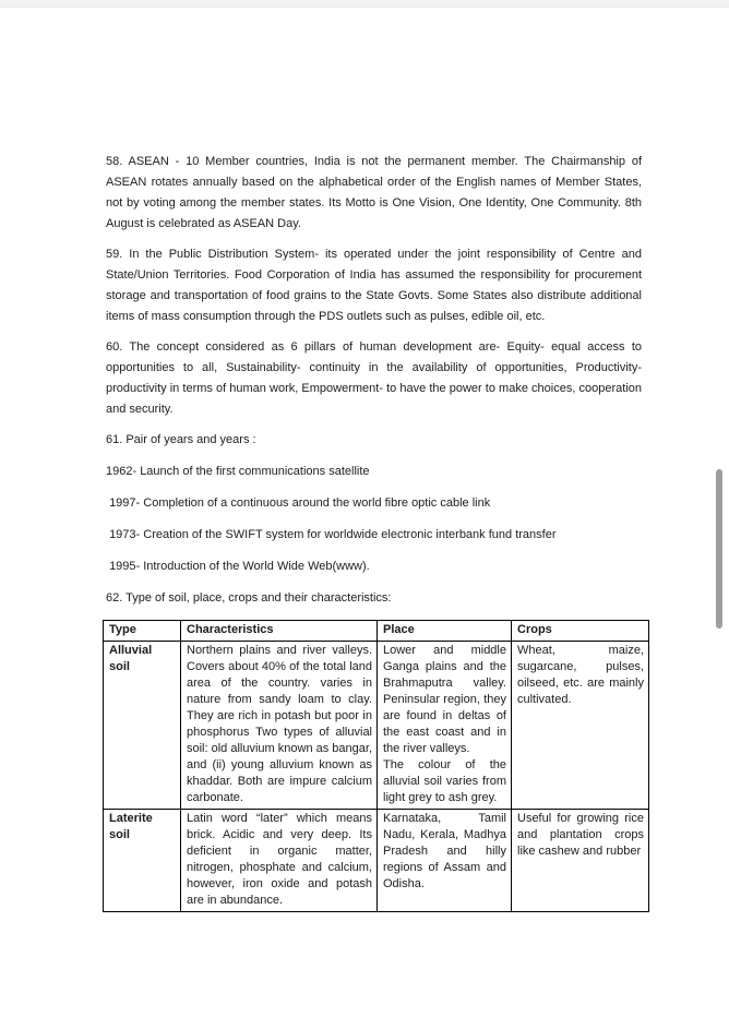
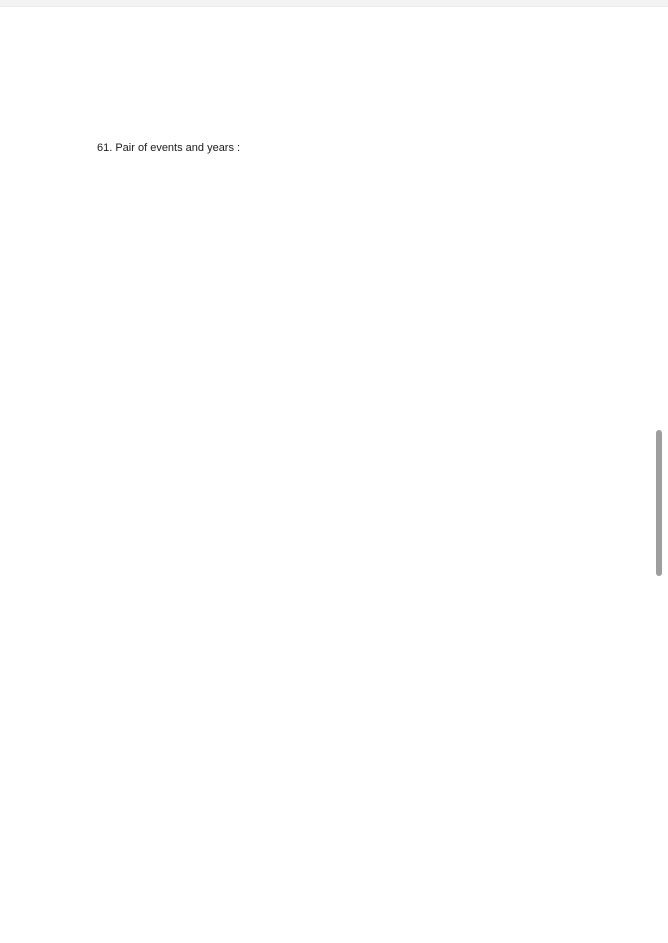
- 58. ASEAN - 10 Member countries, India is not the permanent member. The Chairmanship of ASEAN rotates annually based on the alphabetical order of the English names of Member States, not by voting among the member states. Its Motto is One Vision, One Identity, One Community. 8th August is celebrated as ASEAN Day.
- 59. In the Public Distribution System- its operated under the joint responsibility of Centre and State/Union Territories. Food Corporation of India has assumed the responsibility for procurement storage and transportation of food grains to the State Govts. Some States also distribute additional items of mass consumption through the PDS outlets such as pulses, edible oil, etc.
- 60. The concept considered as 6 pillars of human development are- Equity- equal access to opportunities to all, Sustainability- continuity in the availability of opportunities, Productivity- productivity in terms of human work, Empowerment- to have the power to make choices, cooperation and security.
- 61. Pair of years and years :
+ 61. Pair of events and years :
- 1962- Launch of the first communications satellite
- 1997- Completion of a continuous around the world fibre optic cable link
- 1973- Creation of the SWIFT system for worldwide electronic interbank fund transfer
- 1995- Introduction of the World Wide Web(www).
- 62. Type of soil, place, crops and their characteristics:
- Type	Characteristics	Place	Crops
- Alluvial soil	Northern plains and river valleys. Covers about 40% of the total land area of the country. varies in nature from sandy loam to clay. They are rich in potash but poor in phosphorus Two types of alluvial soil: old alluvium known as bangar, and (ii) young alluvium known as khaddar. Both are impure calcium carbonate.	Lower and middle Ganga plains and the Brahmaputra valley. Peninsular region, they are found in deltas of the east coast and in the river valleys. The colour of the alluvial soil varies from light grey to ash grey.	Wheat, maize, sugarcane, pulses, oilseed, etc. are mainly cultivated.
- Laterite soil	Latin word “later” which means brick. Acidic and very deep. Its deficient in organic matter, nitrogen, phosphate and calcium, however, iron oxide and potash are in abundance.	Karnataka, Tamil Nadu, Kerala, Madhya Pradesh and hilly regions of Assam and Odisha.	Useful for growing rice and plantation crops like cashew and rubber
